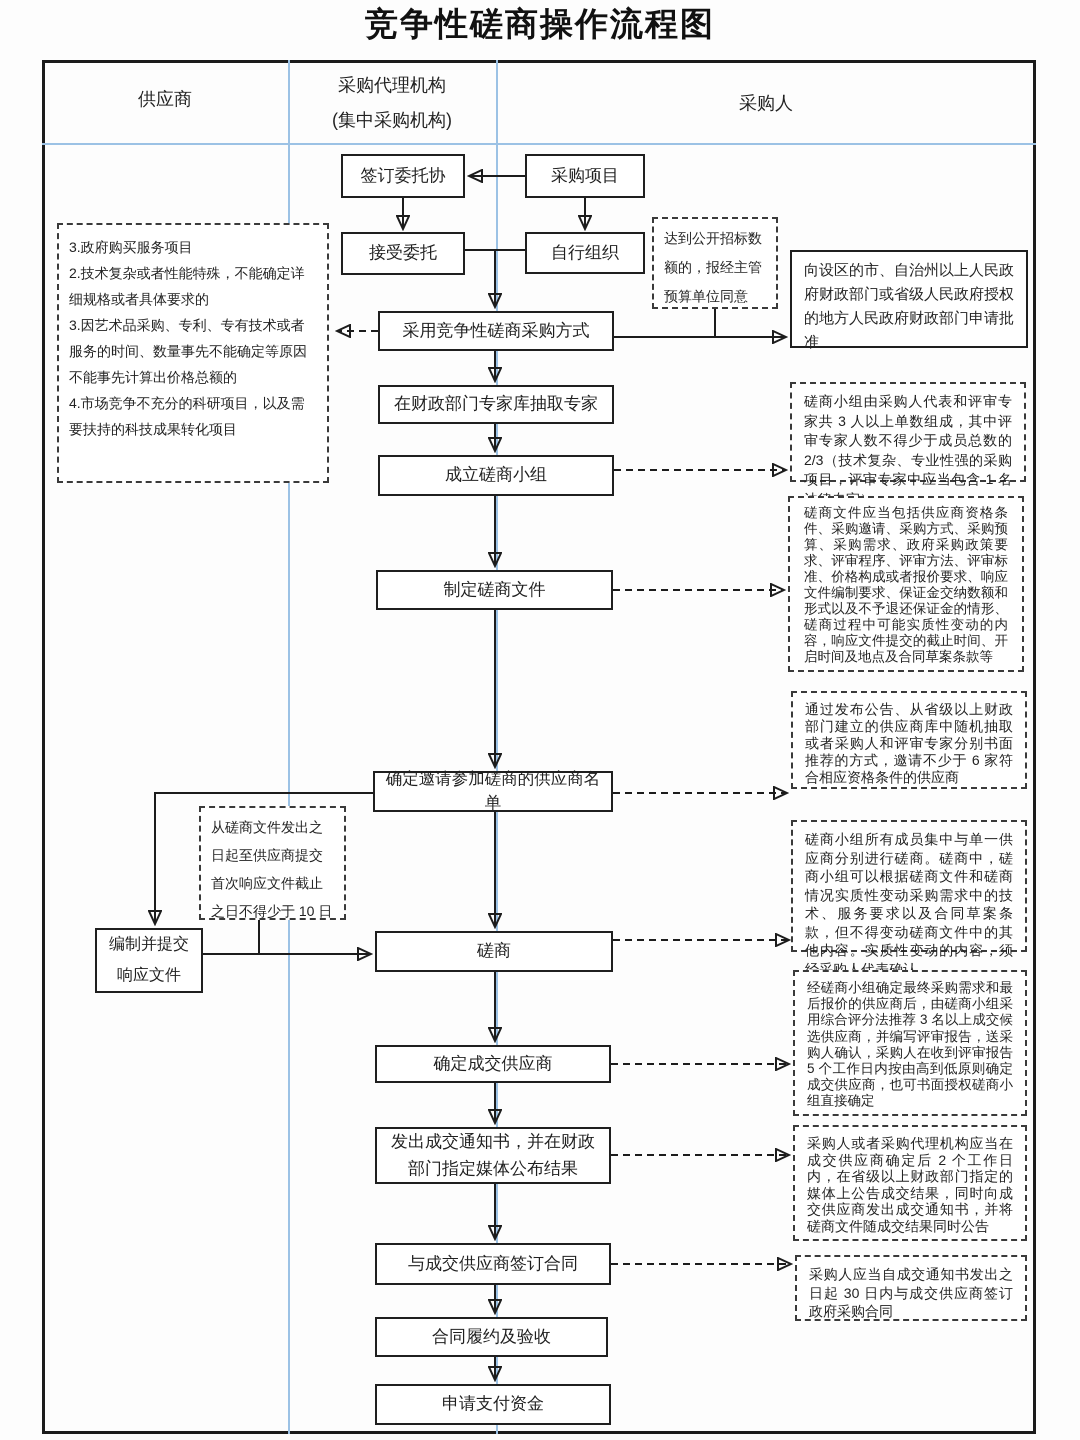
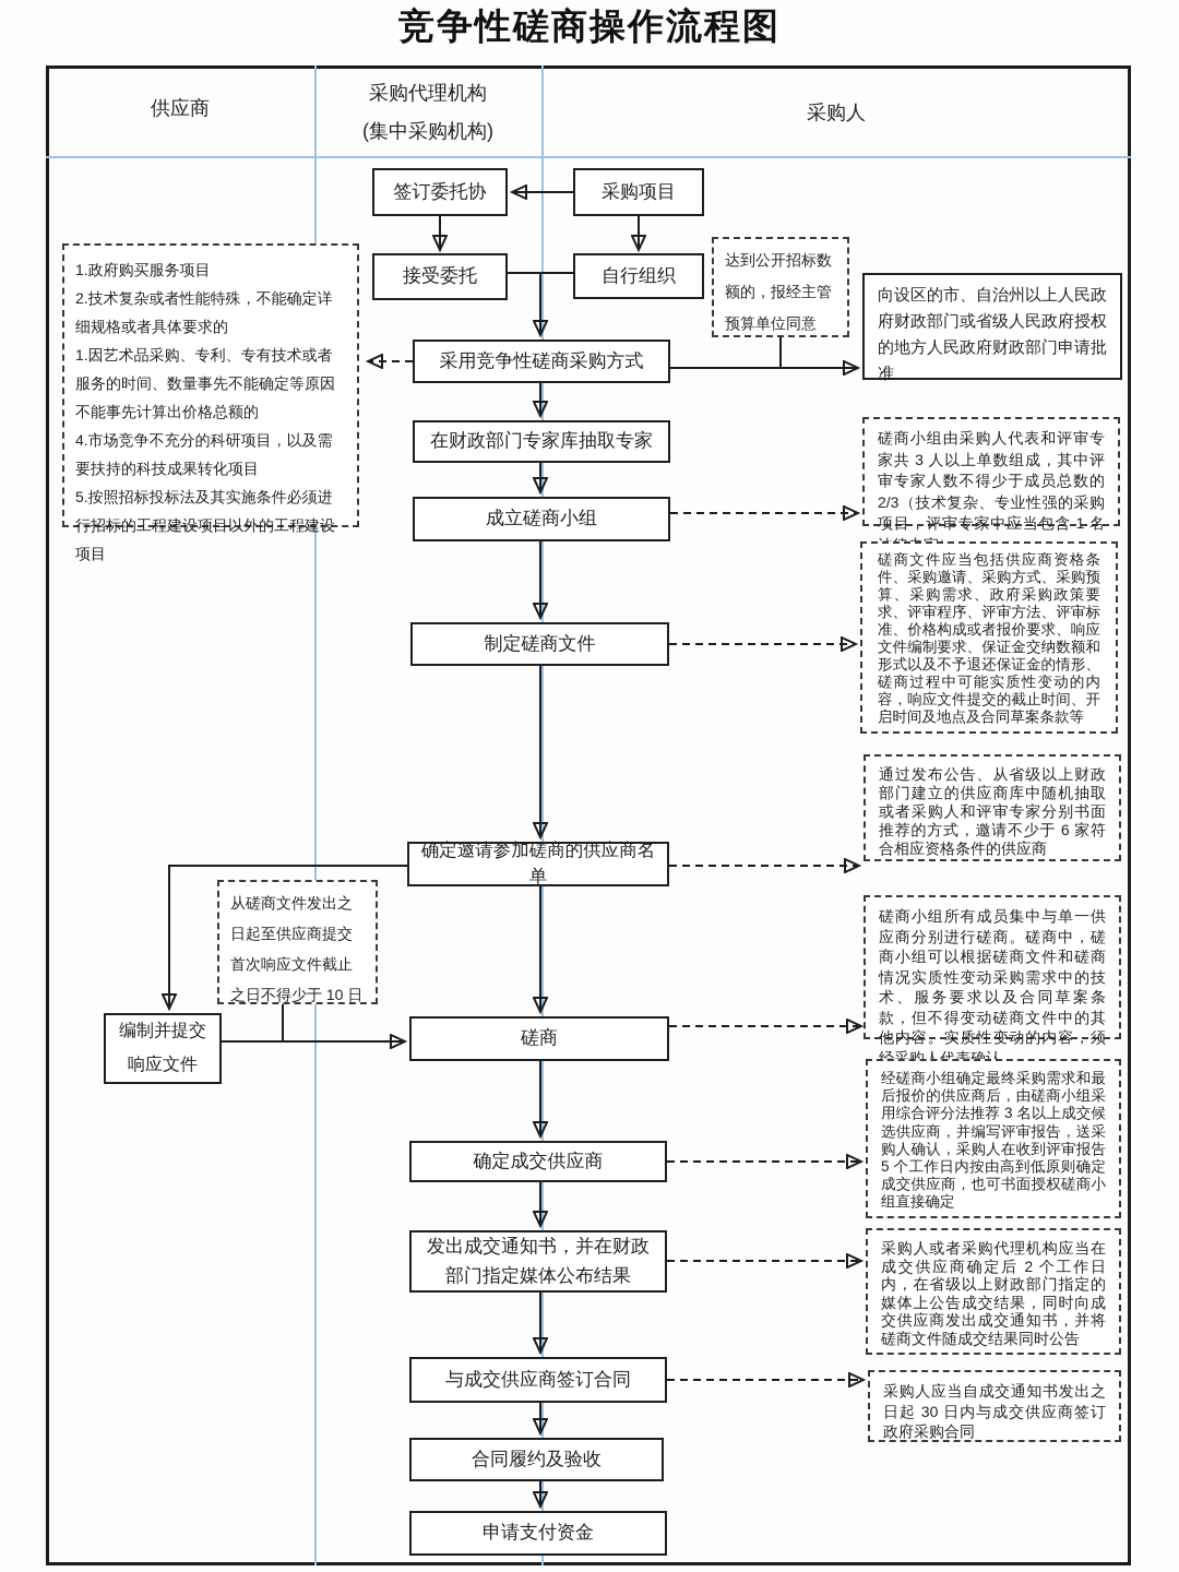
  竞争性磋商操作流程图
  供应商
  采购代理机构
  (集中采购机构)
  采购人
  签订委托协
  采购项目
  接受委托
  自行组织
  采用竞争性磋商采购方式
  在财政部门专家库抽取专家
  成立磋商小组
  制定磋商文件
  确定邀请参加磋商的供应商名单
  编制并提交响应文件
  磋商
  确定成交供应商
  发出成交通知书，并在财政部门指定媒体公布结果
  与成交供应商签订合同
  合同履约及验收
  申请支付资金
- 3.政府购买服务项目
+ 1.政府购买服务项目
  2.技术复杂或者性能特殊，不能确定详细规格或者具体要求的
- 3.因艺术品采购、专利、专有技术或者服务的时间、数量事先不能确定等原因不能事先计算出价格总额的
+ 1.因艺术品采购、专利、专有技术或者服务的时间、数量事先不能确定等原因不能事先计算出价格总额的
  4.市场竞争不充分的科研项目，以及需要扶持的科技成果转化项目
+ 5.按照招标投标法及其实施条件必须进行招标的工程建设项目以外的工程建设项目
  达到公开招标数额的，报经主管预算单位同意
  向设区的市、自治州以上人民政府财政部门或省级人民政府授权的地方人民政府财政部门申请批准
  磋商小组由采购人代表和评审专家共 3 人以上单数组成，其中评审专家人数不得少于成员总数的 2/3（技术复杂、专业性强的采购项目，评审专家中应当包含 1 名
  磋商文件应当包括供应商资格条件、采购邀请、采购方式、采购预算、采购需求、政府采购政策要求、评审程序、评审方法、评审标准、价格构成或者报价要求、响应文件编制要求、保证金交纳数额和形式以及不予退还保证金的情形、磋商过程中可能实质性变动的内容，响应文件提交的截止时间、开启时间及地点及合同草案条款等
  通过发布公告、从省级以上财政部门建立的供应商库中随机抽取或者采购人和评审专家分别书面推荐的方式，邀请不少于 6 家符合相应资格条件的供应商
  从磋商文件发出之日起至供应商提交首次响应文件截止之日不得少于 10 日
  磋商小组所有成员集中与单一供应商分别进行磋商。磋商中，磋商小组可以根据磋商文件和磋商情况实质性变动采购需求中的技术、服务要求以及合同草案条款，但不得变动磋商文件中的其他内容。实质性变动的内容，须经采购人代表确认
  经磋商小组确定最终采购需求和最后报价的供应商后，由磋商小组采用综合评分法推荐 3 名以上成交候选供应商，并编写评审报告，送采购人确认，采购人在收到评审报告 5 个工作日内按由高到低原则确定成交供应商，也可书面授权磋商小组直接确定
  采购人或者采购代理机构应当在成交供应商确定后 2 个工作日内，在省级以上财政部门指定的媒体上公告成交结果，同时向成交供应商发出成交通知书，并将磋商文件随成交结果同时公告
  采购人应当自成交通知书发出之日起 30 日内与成交供应商签订政府采购合同
